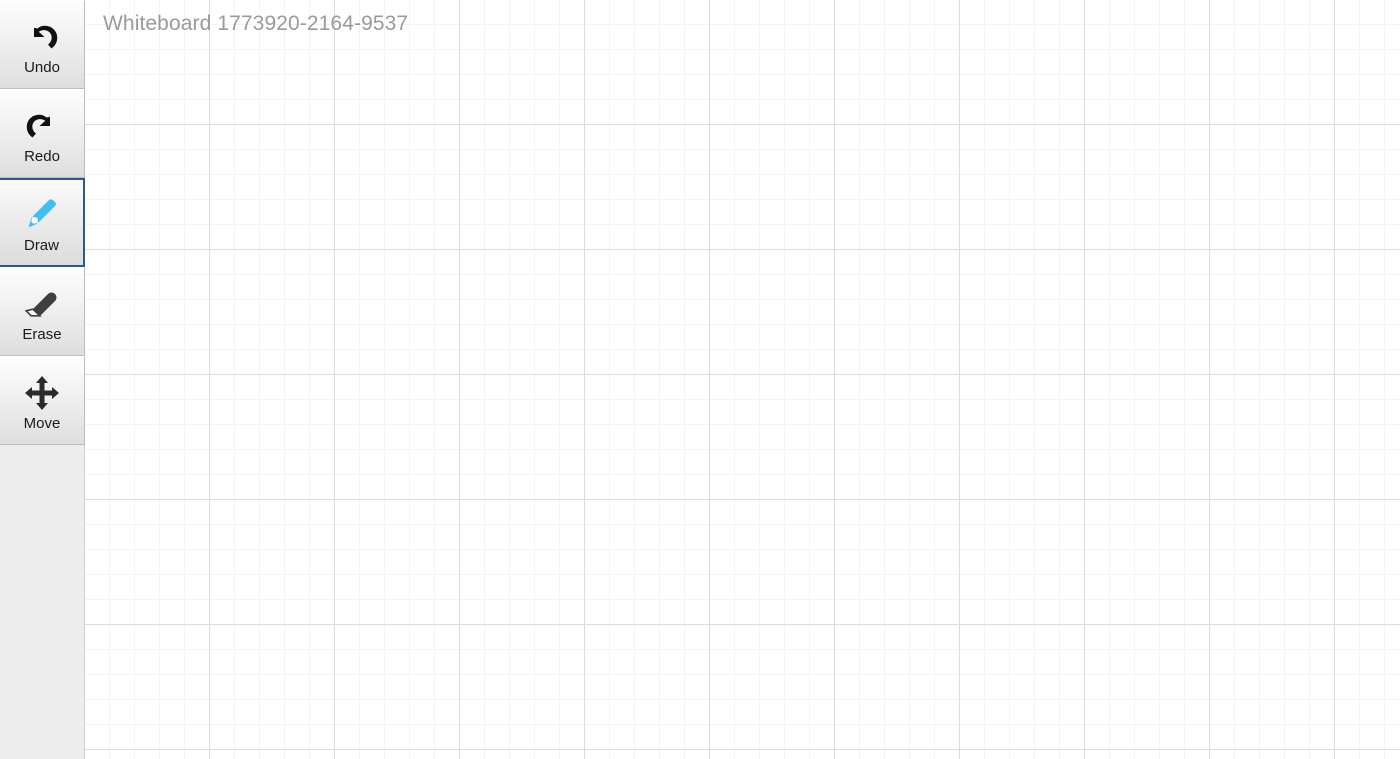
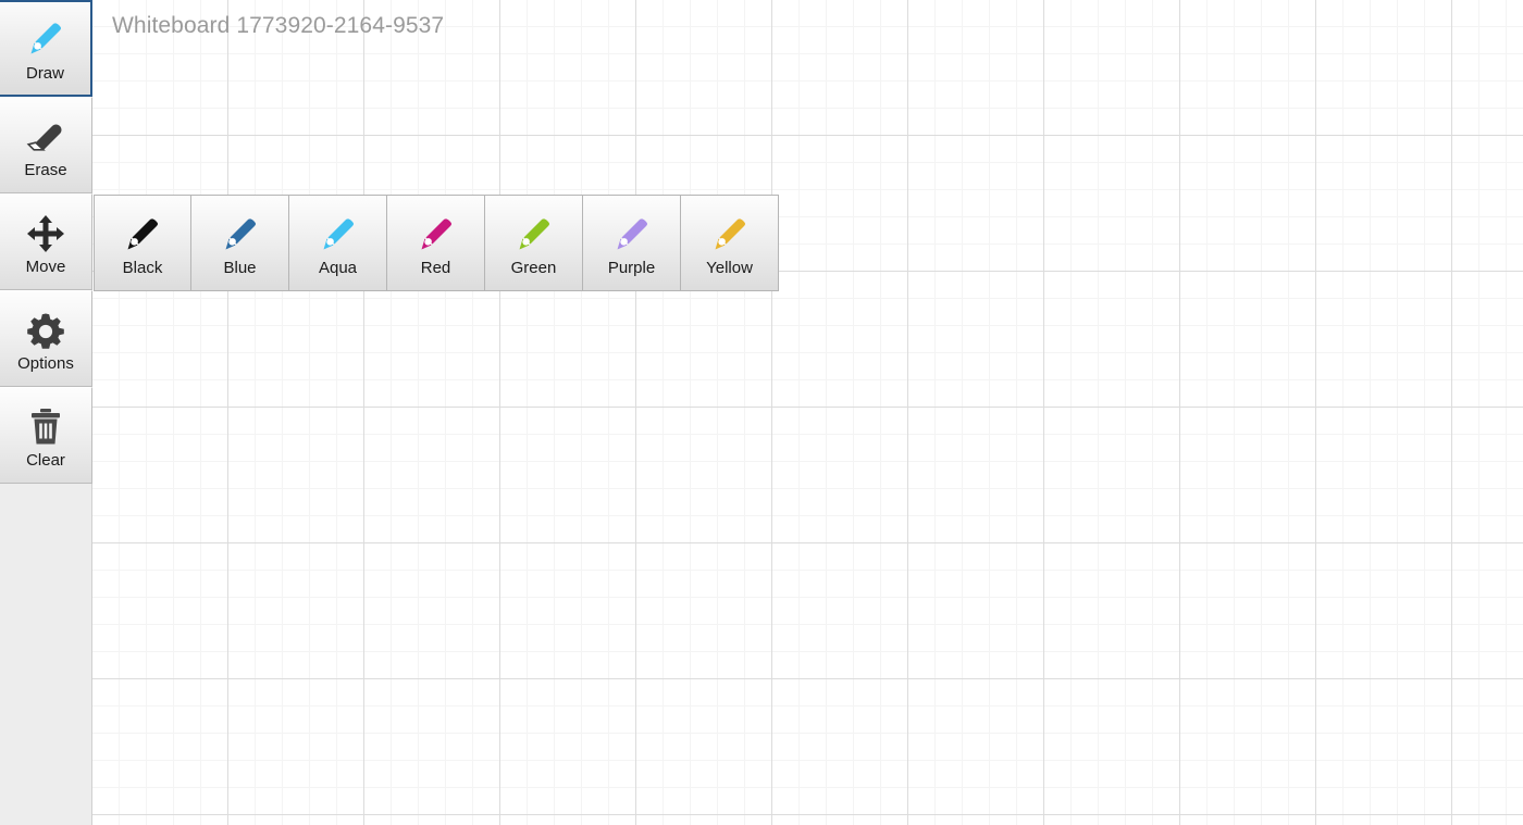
  Whiteboard 1773920-2164-9537
- Undo
- Redo
  Draw
  Erase
  Move
+ Options
+ Clear
+ Black
+ Blue
+ Aqua
+ Red
+ Green
+ Purple
+ Yellow
